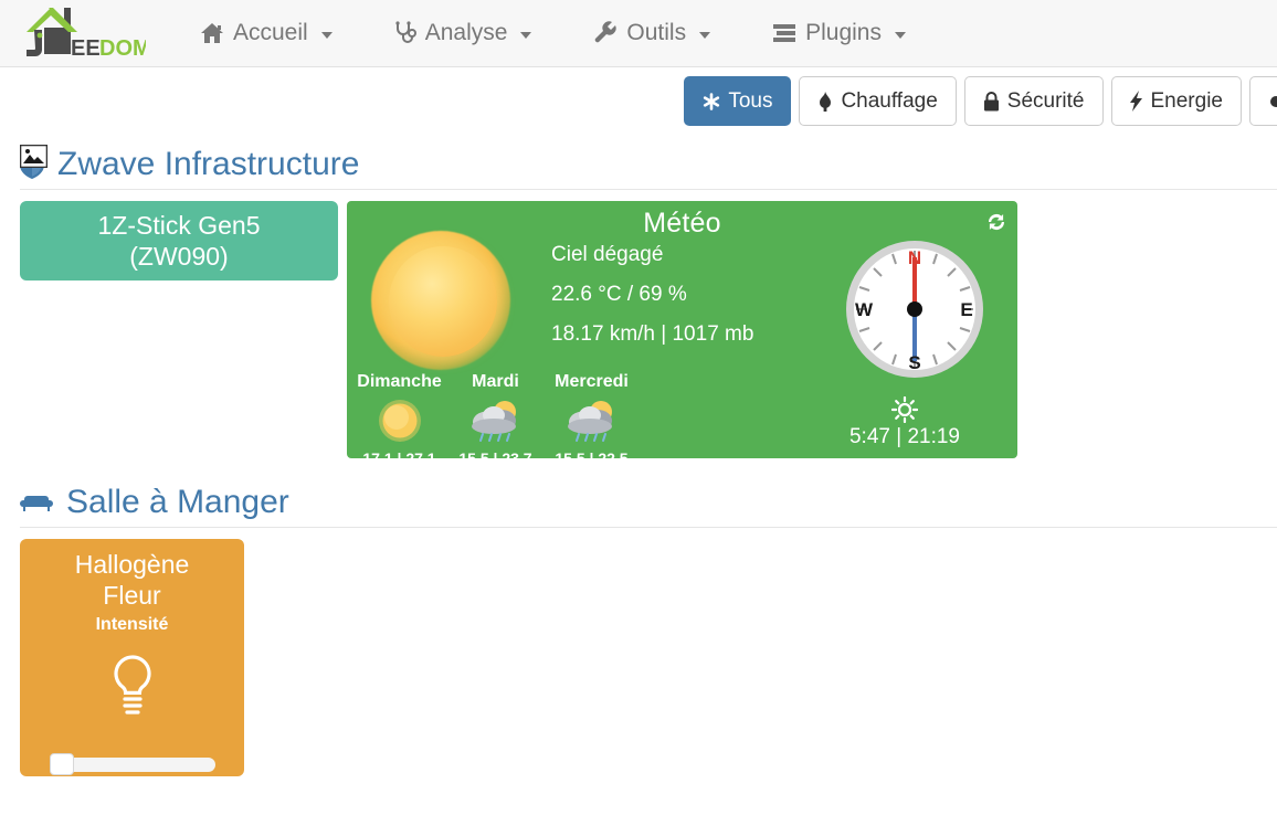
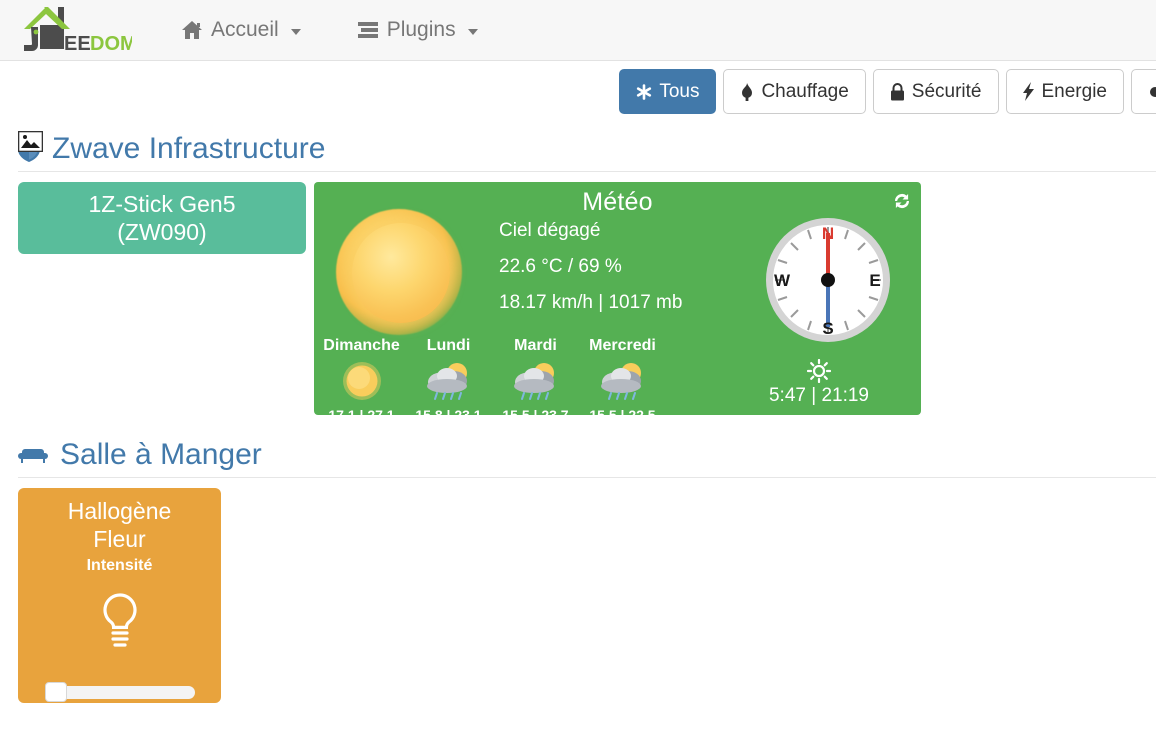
  EE
  DOM
  Accueil
- Analyse
- Outils
  Plugins
  Tous
  Chauffage
  Sécurité
  Energie
  Zwave Infrastructure
  1Z-Stick Gen5
  (ZW090)
  Météo
  Ciel dégagé
  22.6 °C / 69 %
  18.17 km/h | 1017 mb
  N
  S
  E
  W
  Dimanche
+ Lundi
  Mardi
  Mercredi
  5:47 | 21:19
  Salle à Manger
  Hallogène
  Fleur
  Intensité
